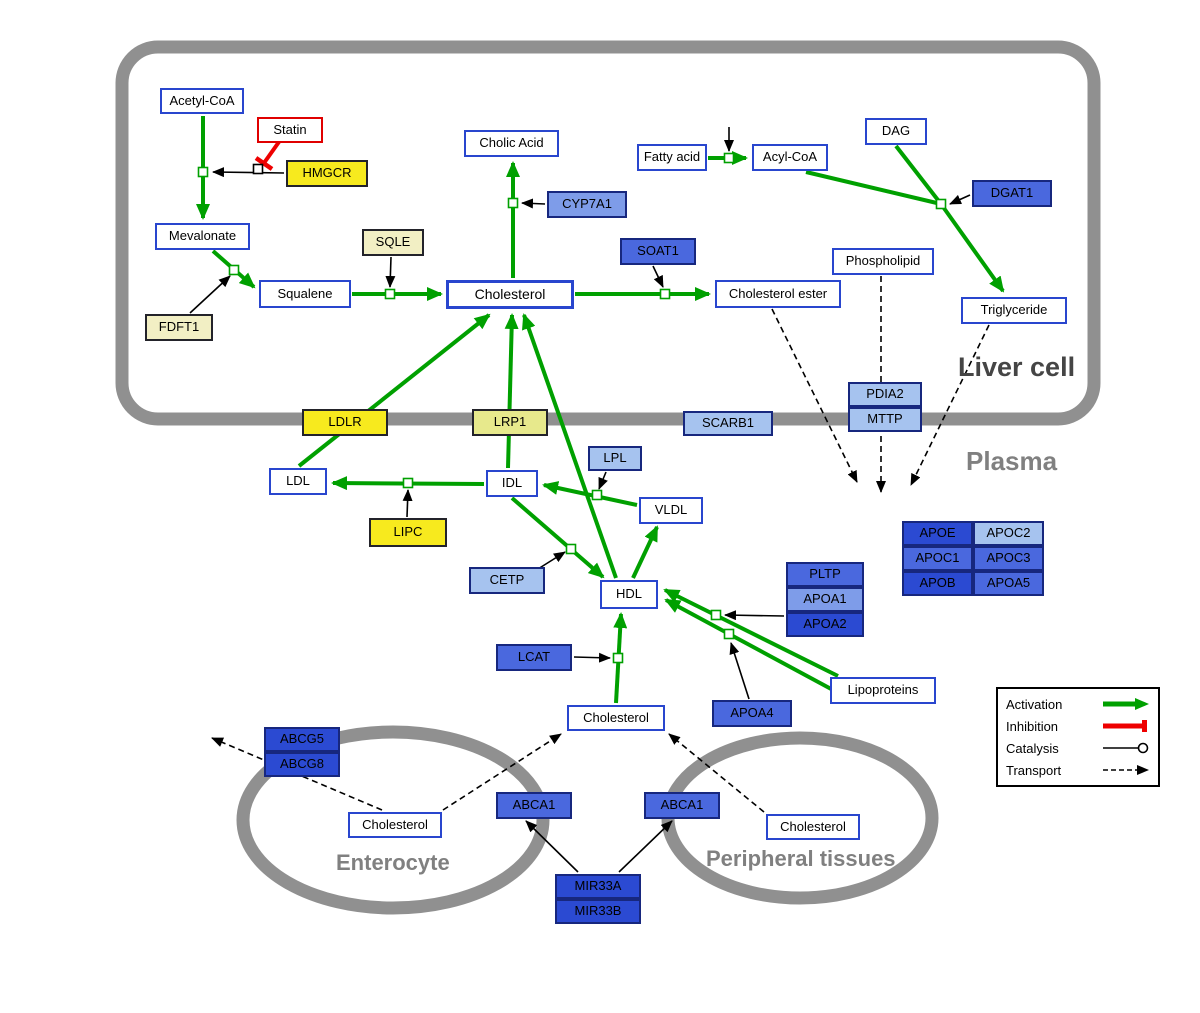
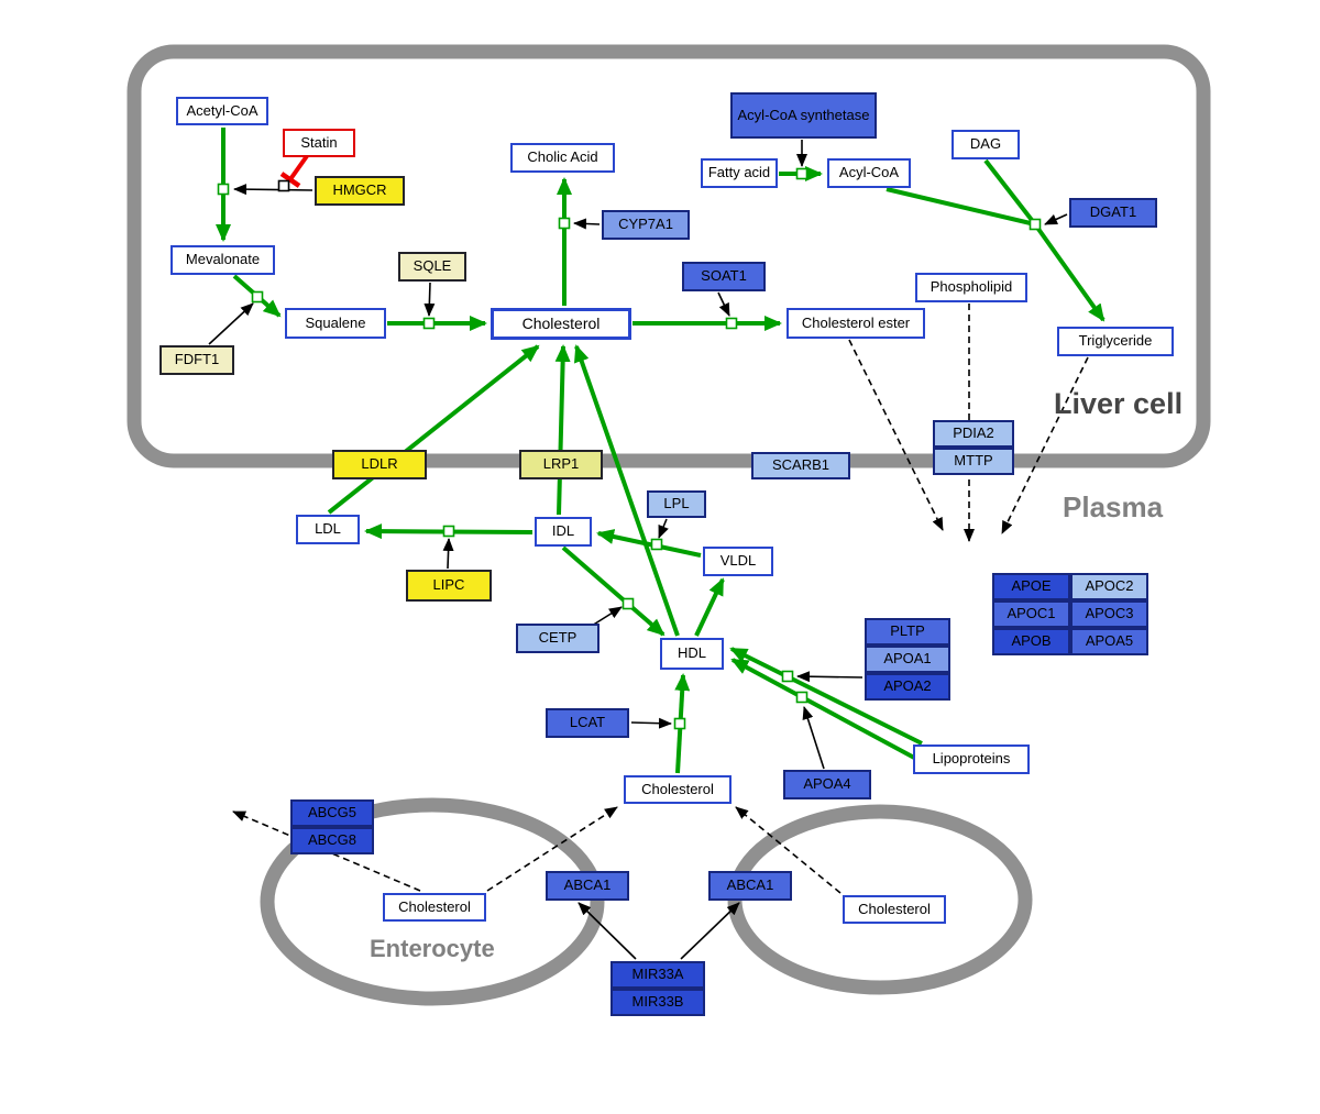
  Acetyl-CoA
  Statin
  HMGCR
  Cholic Acid
+ Acyl-CoA synthetase
  Fatty acid
  Acyl-CoA
  DAG
  DGAT1
  Mevalonate
  SQLE
  CYP7A1
  SOAT1
  Squalene
  Cholesterol
  Cholesterol ester
  Phospholipid
  Triglyceride
  FDFT1
  LDLR
  LRP1
  SCARB1
  PDIA2
  MTTP
  LDL
  IDL
  LPL
  VLDL
  LIPC
  CETP
  HDL
  PLTP
  APOA1
  APOA2
  APOE
  APOC2
  APOC1
  APOC3
  APOB
  APOA5
  LCAT
  APOA4
  Lipoproteins
  Cholesterol
  ABCG5
  ABCG8
  Cholesterol
  ABCA1
  ABCA1
  Cholesterol
  MIR33A
  MIR33B
  Liver cell
  Plasma
  Enterocyte
- Peripheral tissues
- Activation
- Inhibition
- Catalysis
- Transport
